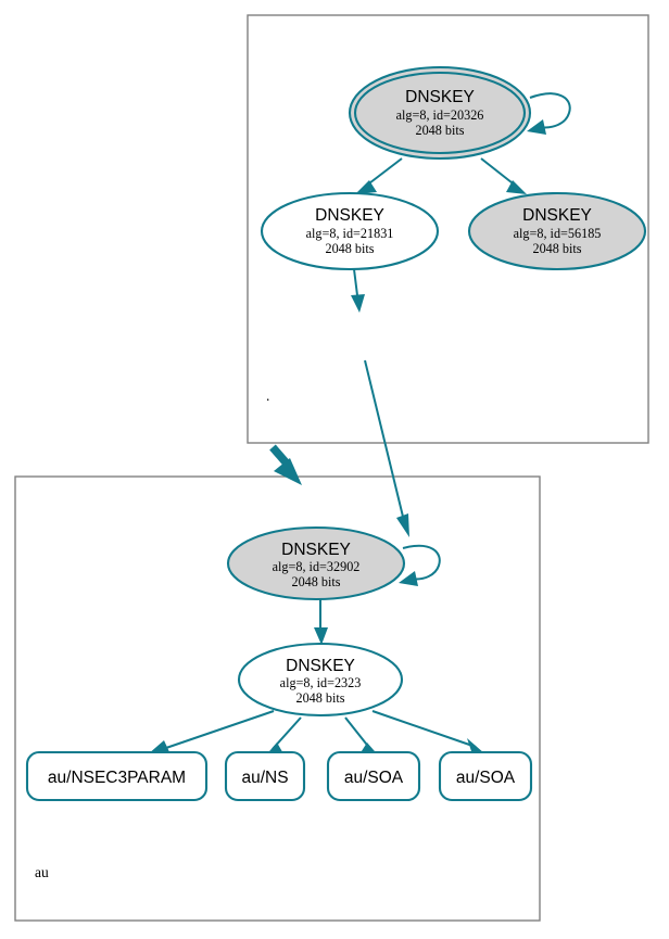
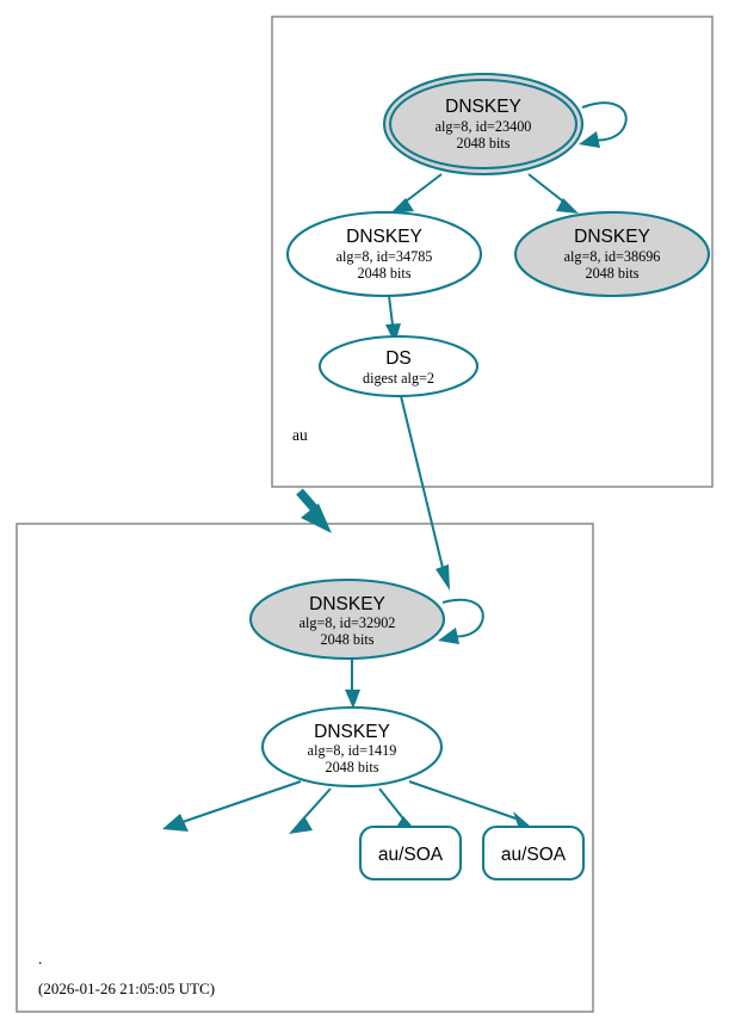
  DNSKEY
- alg=8, id=20326
+ alg=8, id=23400
  2048 bits
  DNSKEY
- alg=8, id=21831
+ alg=8, id=34785
  2048 bits
  DNSKEY
- alg=8, id=56185
+ alg=8, id=38696
  2048 bits
+ DS
+ digest alg=2
- .
+ au
  DNSKEY
  alg=8, id=32902
  2048 bits
  DNSKEY
- alg=8, id=2323
+ alg=8, id=1419
  2048 bits
- au/NSEC3PARAM
- au/NS
  au/SOA
  au/SOA
- au
+ .
+ (2026-01-26 21:05:05 UTC)
